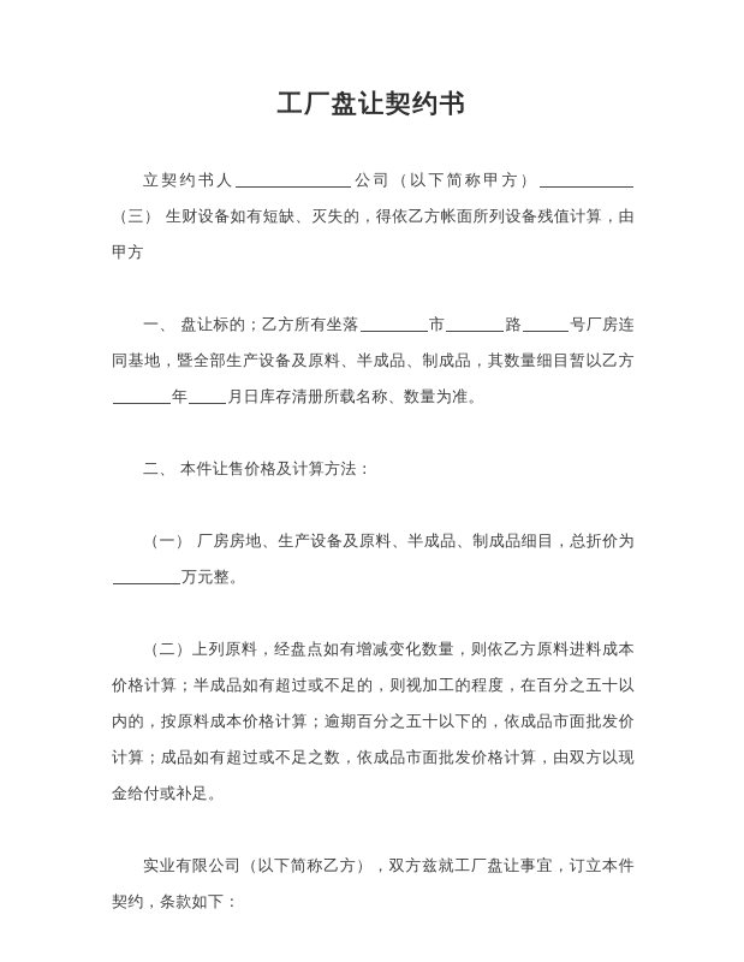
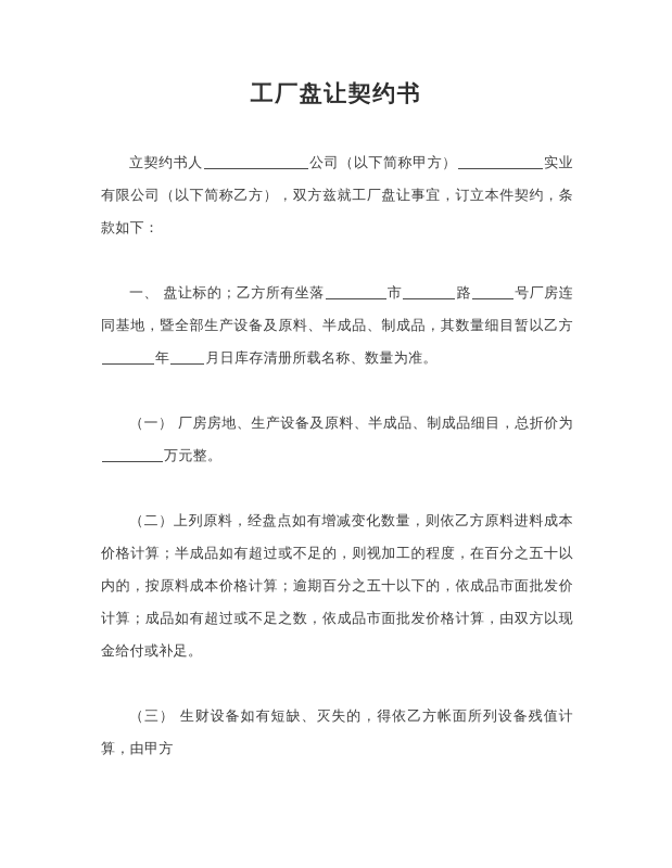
  工厂盘让契约书
- 立契约书人 公司（以下简称甲方）（三） 生财设备如有短缺、灭失的，得依乙方帐面所列设备残值计算，由甲方
+ 立契约书人 公司（以下简称甲方） 实业有限公司（以下简称乙方），双方兹就工厂盘让事宜，订立本件契约，条款如下：
  一、 盘让标的；乙方所有坐落 市 路 号厂房连同基地，暨全部生产设备及原料、半成品、制成品，其数量细目暂以乙方年 月日库存清册所载名称、数量为准。
- 二、 本件让售价格及计算方法：
  （一） 厂房房地、生产设备及原料、半成品、制成品细目，总折价为万元整。
  （二）上列原料，经盘点如有增减变化数量，则依乙方原料进料成本价格计算；半成品如有超过或不足的，则视加工的程度，在百分之五十以内的，按原料成本价格计算；逾期百分之五十以下的，依成品市面批发价计算；成品如有超过或不足之数，依成品市面批发价格计算，由双方以现金给付或补足。
- 实业有限公司（以下简称乙方），双方兹就工厂盘让事宜，订立本件契约，条款如下：
+ （三） 生财设备如有短缺、灭失的，得依乙方帐面所列设备残值计算，由甲方
